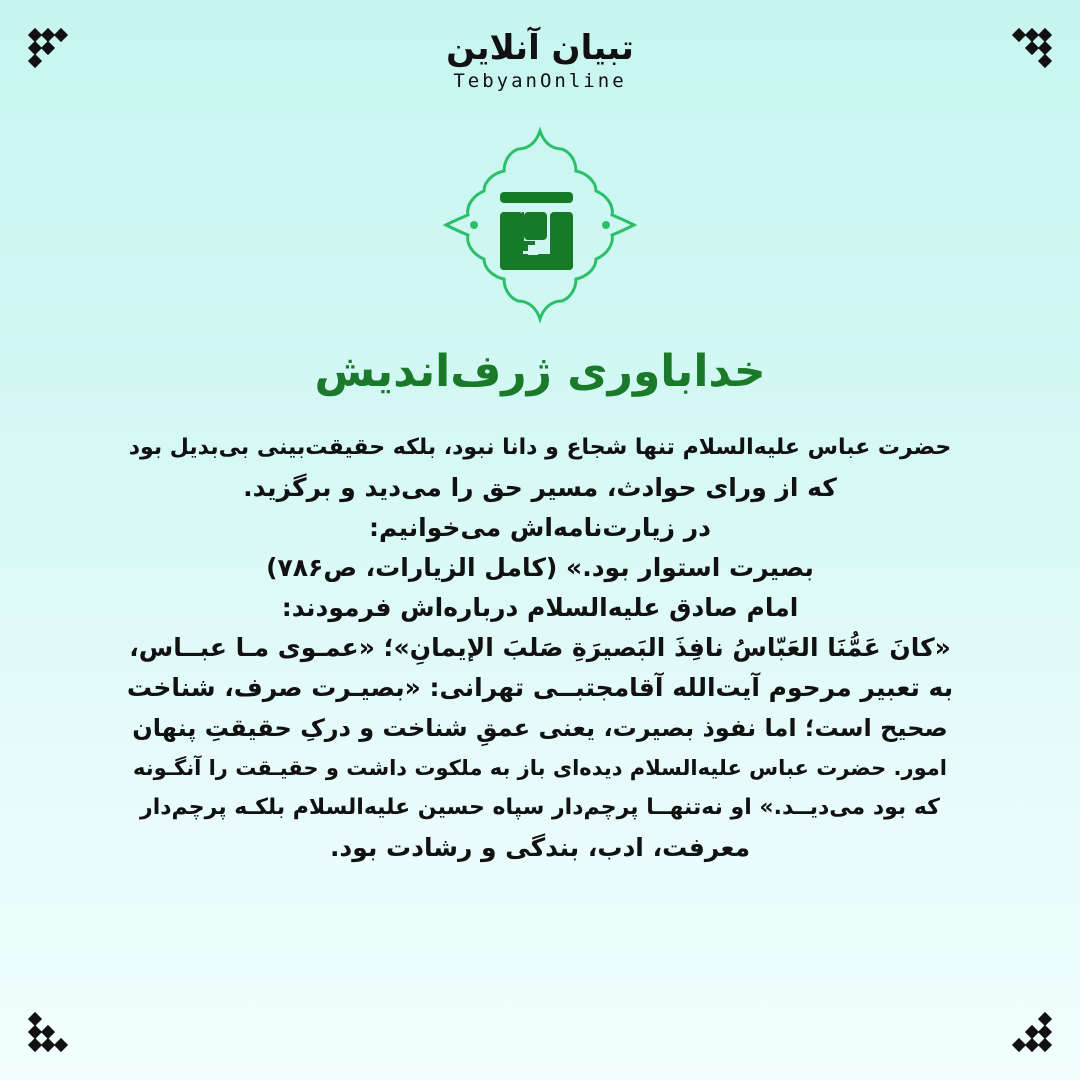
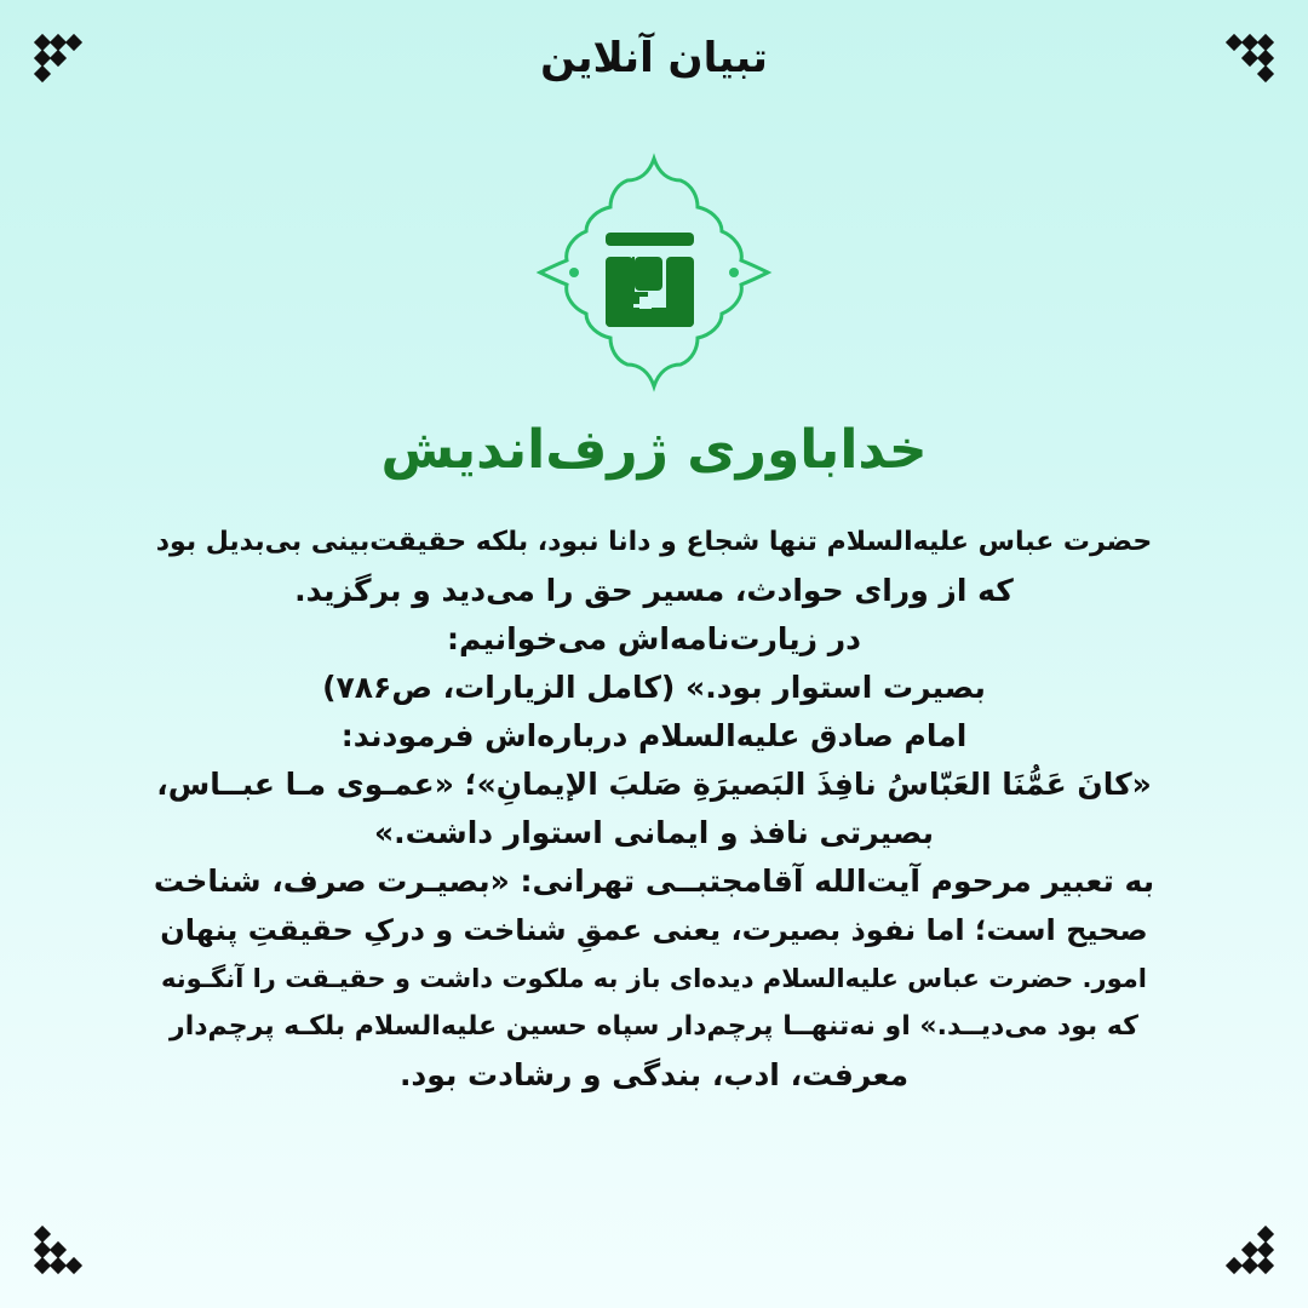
  تبیان آنلاین
- TebyanOnline
  خداباوری ژرف‌اندیش
  حضرت عباس علیه‌السلام تنها شجاع و دانا نبود، بلکه حقیقت‌بینی بی‌بدیل بود
  که از ورای حوادث، مسیر حق را می‌دید و برگزید.
  در زیارت‌نامه‌اش می‌خوانیم:
  بصیرت استوار بود.» (کامل الزیارات، ص۷۸۶)
  امام صادق علیه‌السلام درباره‌اش فرمودند:
  «کانَ عَمُّنَا العَبّاسُ نافِذَ البَصیرَةِ صَلبَ الإیمانِ»؛ «عمـوی مـا عبــاس،
+ بصیرتی نافذ و ایمانی استوار داشت.»
  به تعبیر مرحوم آیت‌الله آقامجتبــی تهرانی: «بصیـرت صرف، شناخت
  صحیح است؛ اما نفوذ بصیرت، یعنی عمقِ شناخت و درکِ حقیقتِ پنهان
  امور. حضرت عباس علیه‌السلام دیده‌ای باز به ملکوت داشت و حقیـقت را آنگـونه
  که بود می‌دیــد.» او نه‌تنهــا پرچم‌دار سپاه حسین علیهالسلام بلکـه پرچم‌دار
  معرفت، ادب، بندگی و رشادت بود.
